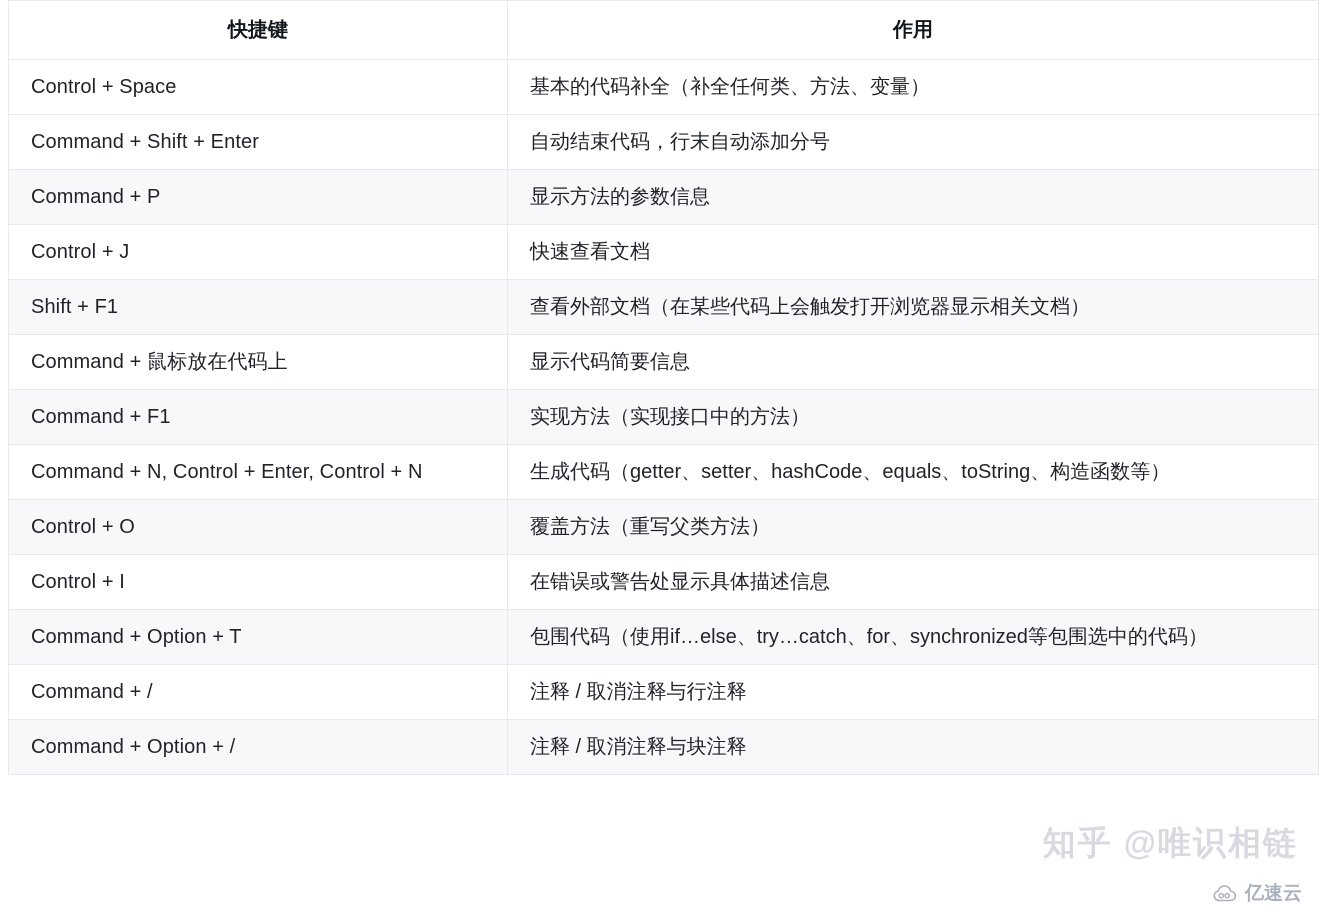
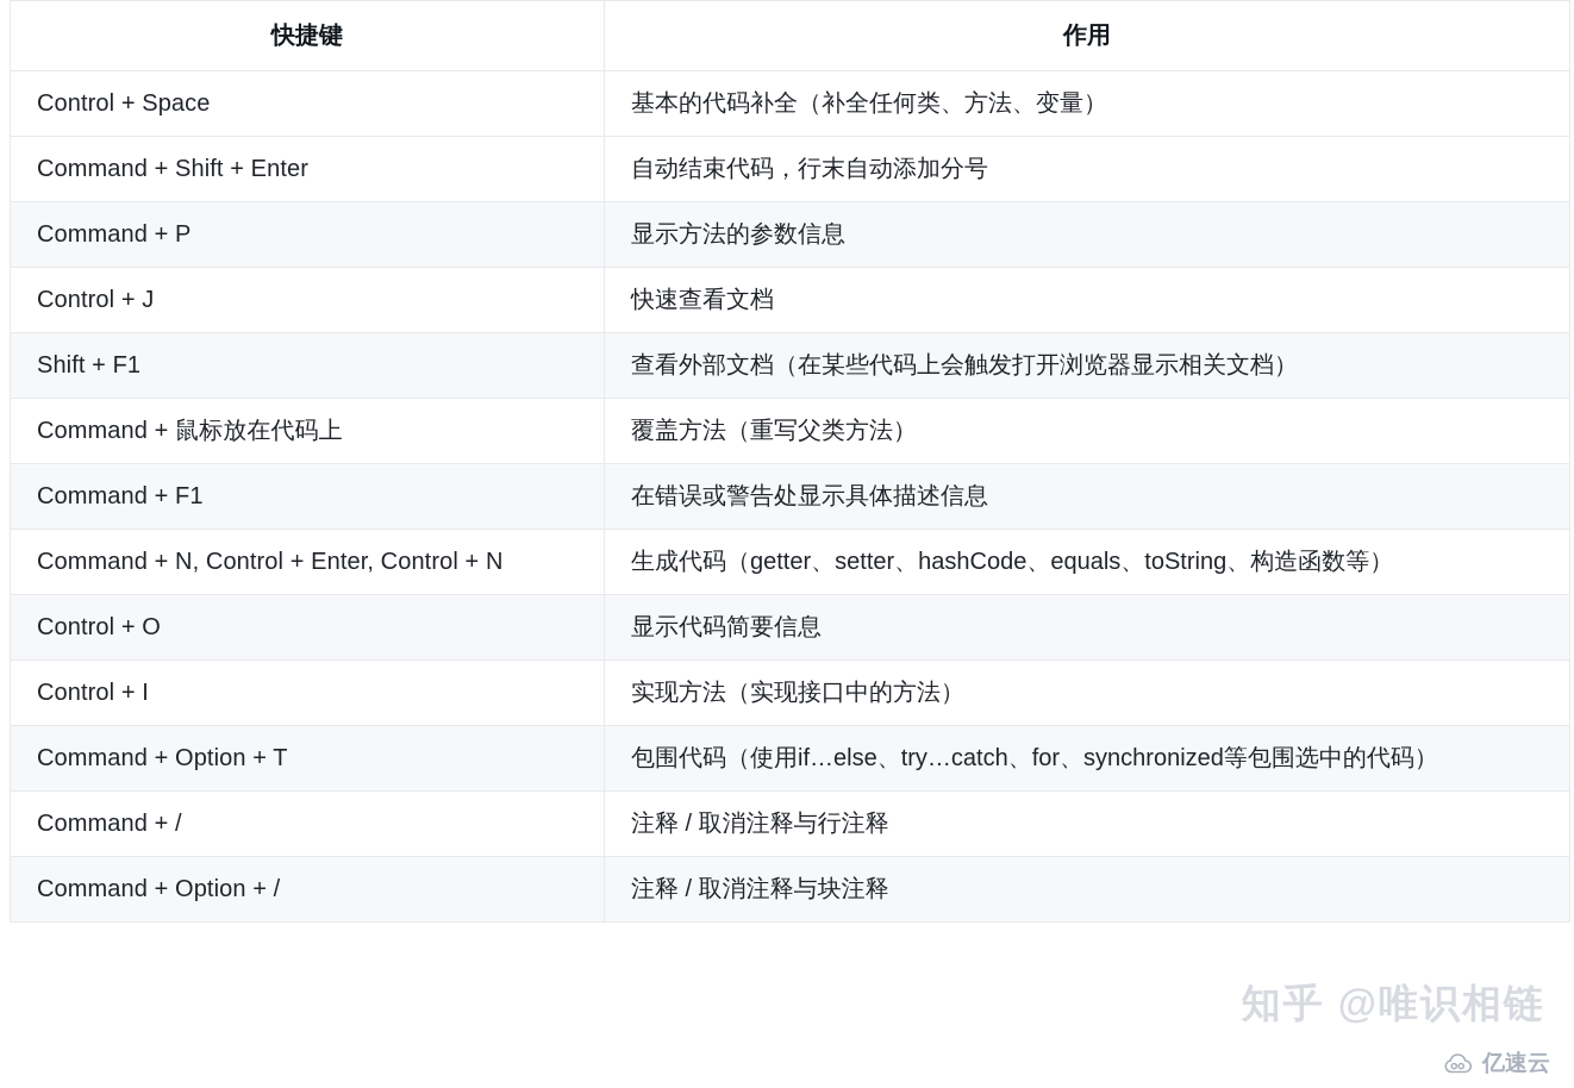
  快捷键	作用
  Control + Space	基本的代码补全（补全任何类、方法、变量）
  Command + Shift + Enter	自动结束代码，行末自动添加分号
  Command + P	显示方法的参数信息
  Control + J	快速查看文档
  Shift + F1	查看外部文档（在某些代码上会触发打开浏览器显示相关文档）
- Command + 鼠标放在代码上	显示代码简要信息
+ Command + 鼠标放在代码上	覆盖方法（重写父类方法）
- Command + F1	实现方法（实现接口中的方法）
+ Command + F1	在错误或警告处显示具体描述信息
  Command + N, Control + Enter, Control + N	生成代码（getter、setter、hashCode、equals、toString、构造函数等）
- Control + O	覆盖方法（重写父类方法）
+ Control + O	显示代码简要信息
- Control + I	在错误或警告处显示具体描述信息
+ Control + I	实现方法（实现接口中的方法）
  Command + Option + T	包围代码（使用if…else、try…catch、for、synchronized等包围选中的代码）
  Command + /	注释 / 取消注释与行注释
  Command + Option + /	注释 / 取消注释与块注释
  知乎 @唯识相链
  亿速云
